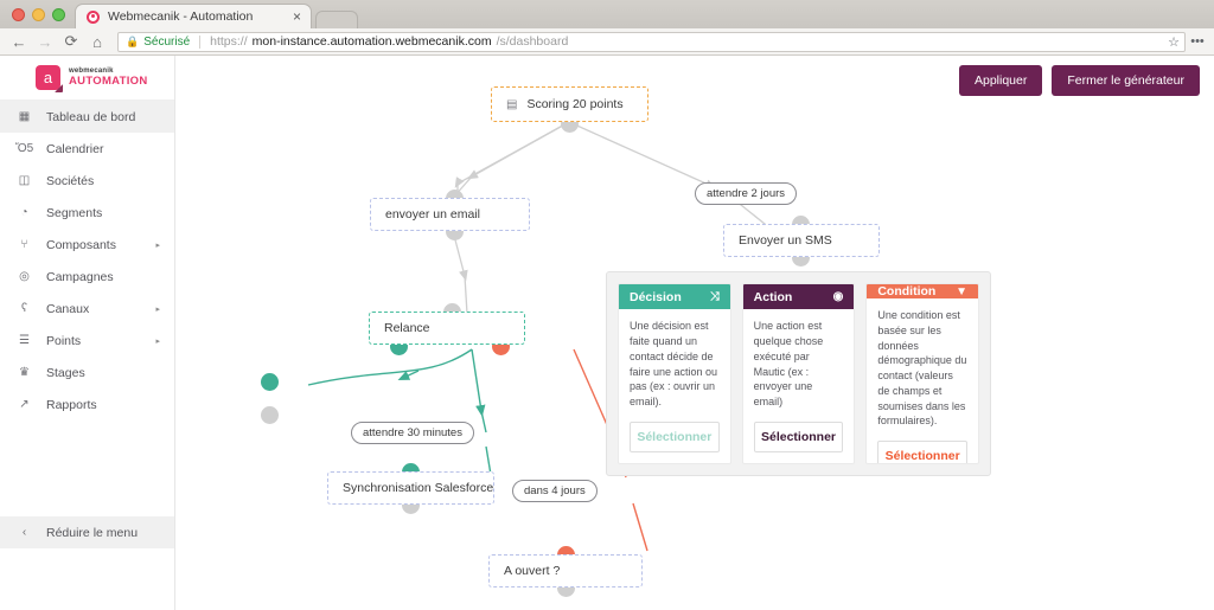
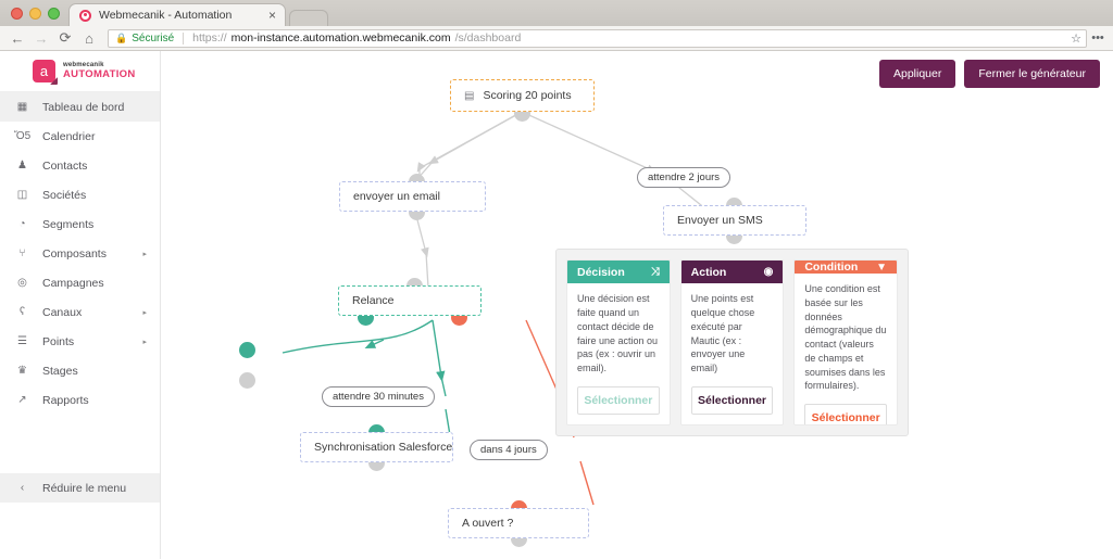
  Webmecanik - Automation
  ×
  ←
  →
  ⟳
  ⌂
  🔒
  Sécurisé
  https://
  mon-instance.automation.webmecanik.com
  /s/dashboard
  ☆
  •
  •
  •
  a
  AUTOMATION
  ▦
  Tableau de bord
  Ὄ5
  Calendrier
+ ♟
+ Contacts
  ◫
  Sociétés
  ◔
  Segments
  ⑂
  Composants
  ◎
  Campagnes
  ʕ
  Canaux
  ☰
  Points
  ♛
  Stages
  ↗
  Rapports
  ‹
  Réduire le menu
  Appliquer
  Fermer le générateur
  ▤
  Scoring 20 points
  envoyer un email
  Envoyer un SMS
  Relance
  Synchronisation Salesforce
  A ouvert ?
  attendre 2 jours
  attendre 30 minutes
  dans 4 jours
  Décision
  ⤨
  Une décision est faite quand un contact décide de faire une action ou pas (ex : ouvrir un email).
  Sélectionner
  Action
  ◉
- Une action est quelque chose exécuté par Mautic (ex : envoyer une email)
+ Une points est quelque chose exécuté par Mautic (ex : envoyer une email)
  Sélectionner
  Condition
  ▼
  Une condition est basée sur les données démographique du contact (valeurs de champs et soumises dans les formulaires).
  Sélectionner
